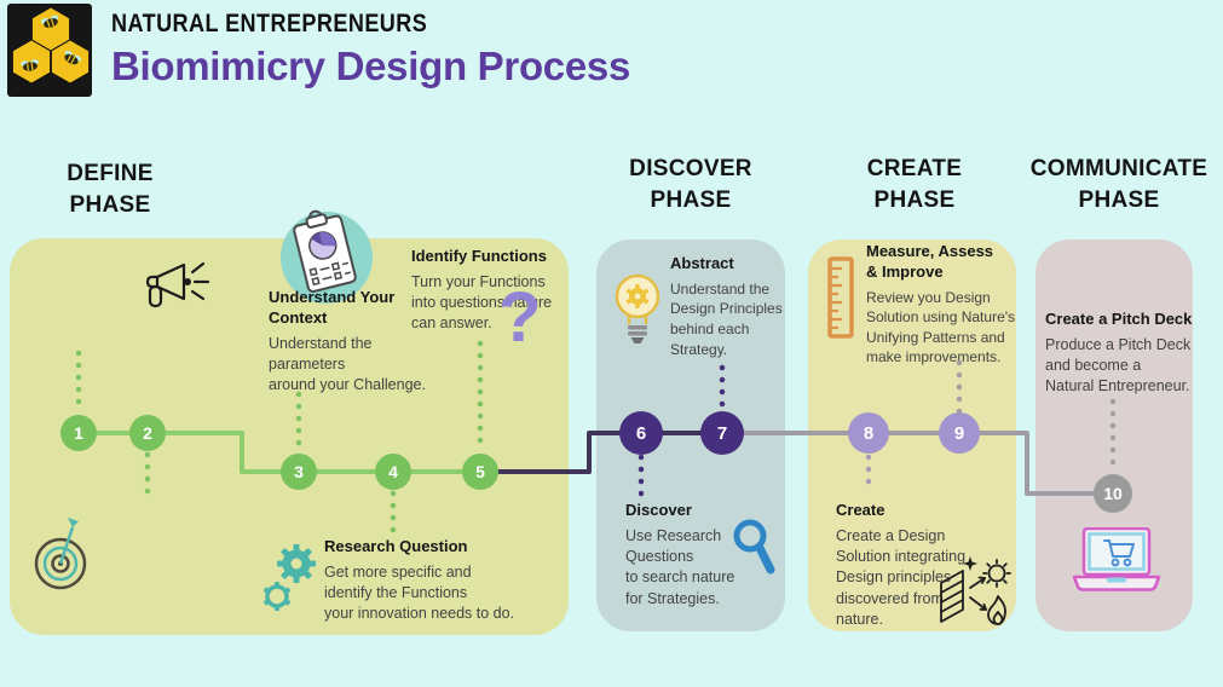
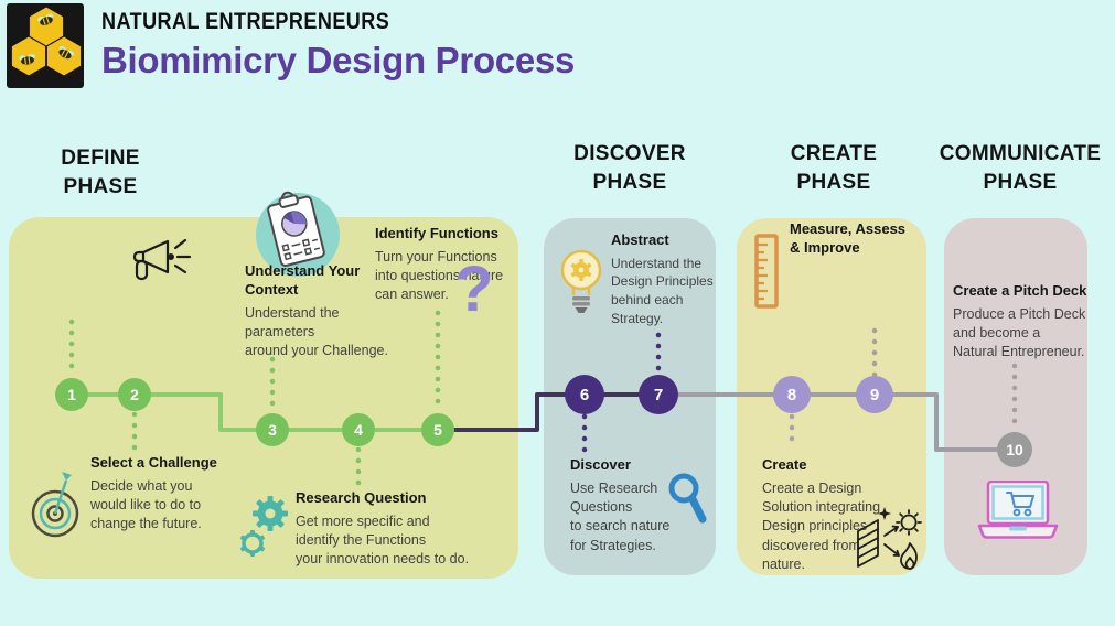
  NATURAL ENTREPRENEURS
  Biomimicry Design Process
  DEFINE
  PHASE
  DISCOVER
  PHASE
  CREATE
  PHASE
  COMMUNICATE
  PHASE
  Understand Your
  Context
  Understand the
  parameters
  around your Challenge.
  Identify Functions
  Turn your Functions
  into questions nature
  can answer.
  ?
+ Select a Challenge
+ Decide what you
+ would like to do to
+ change the future.
  Research Question
  Get more specific and
  identify the Functions
  your innovation needs to do.
  Abstract
  Understand the
  Design Principles
  behind each
  Strategy.
  Discover
  Use Research
  Questions
  to search nature
  for Strategies.
  Measure, Assess
  & Improve
- Review you Design
- Solution using Nature's
- Unifying Patterns and
- make improvements.
  Create
  Create a Design
  Solution integrating
  Design principles
  discovered from
  nature.
  Create a Pitch Deck
  Produce a Pitch Deck
  and become a
  Natural Entrepreneur.
  1
  2
  3
  4
  5
  6
  7
  8
  9
  10
